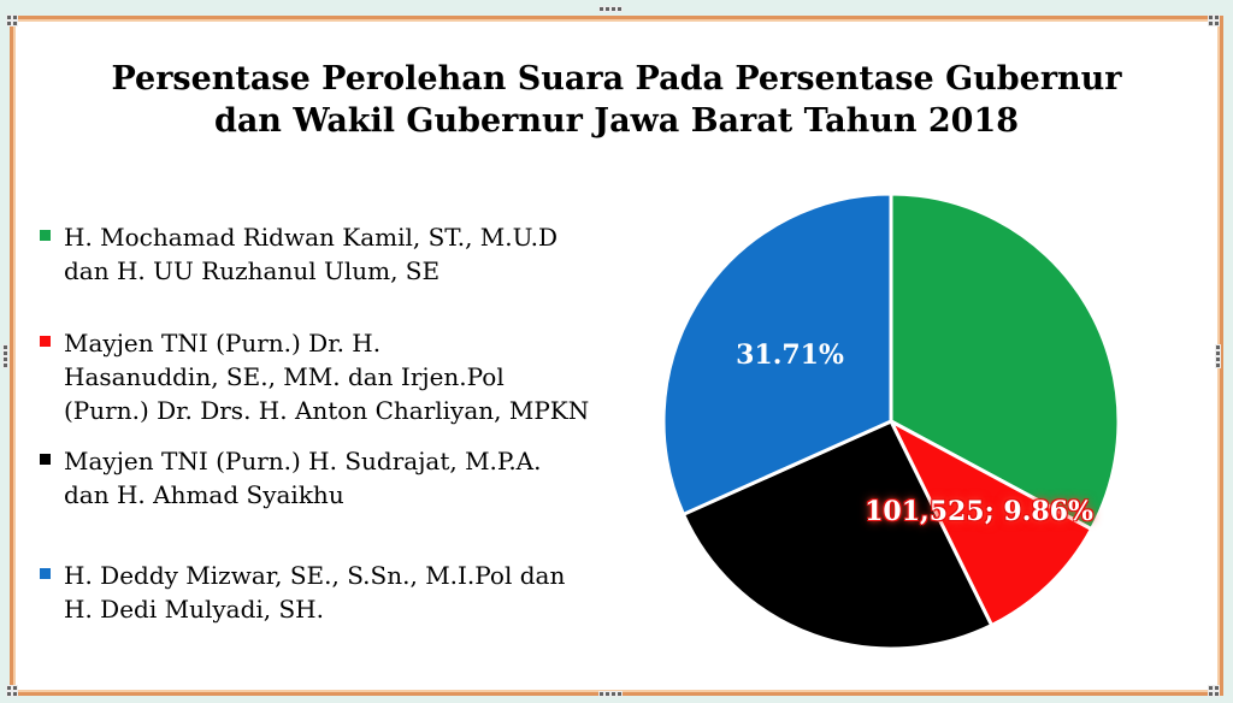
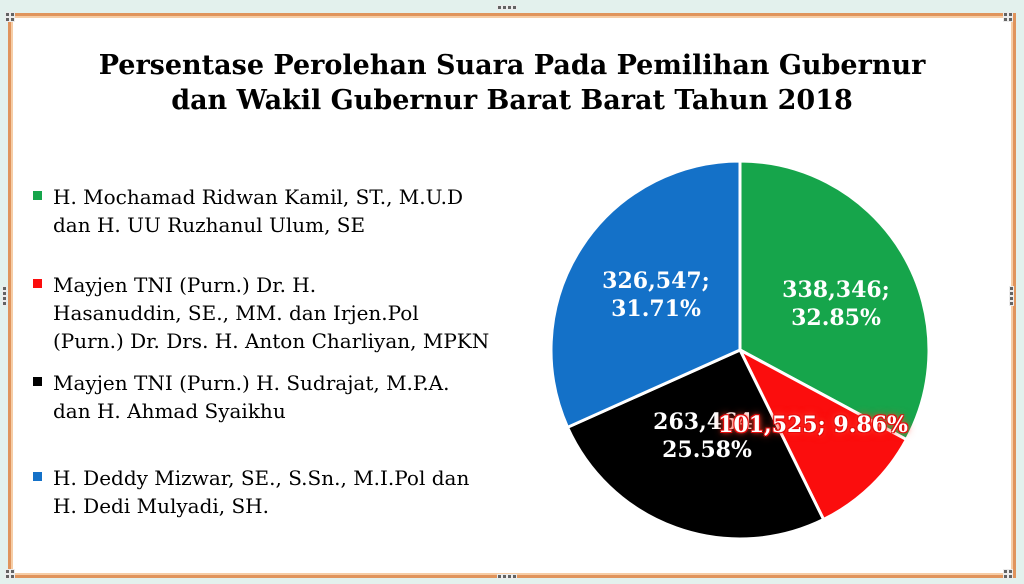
- Persentase Perolehan Suara Pada Persentase Gubernur
+ Persentase Perolehan Suara Pada Pemilihan Gubernur
- dan Wakil Gubernur Jawa Barat Tahun 2018
+ dan Wakil Gubernur Barat Barat Tahun 2018
  H. Mochamad Ridwan Kamil, ST., M.U.D
  dan H. UU Ruzhanul Ulum, SE
  Mayjen TNI (Purn.) Dr. H.
  Hasanuddin, SE., MM. dan Irjen.Pol
  (Purn.) Dr. Drs. H. Anton Charliyan, MPKN
  Mayjen TNI (Purn.) H. Sudrajat, M.P.A.
  dan H. Ahmad Syaikhu
  H. Deddy Mizwar, SE., S.Sn., M.I.Pol dan
  H. Dedi Mulyadi, SH.
+ 326,547;
  31.71%
+ 338,346;
+ 32.85%
+ 263,464;
+ 25.58%
  101,525; 9.86%
